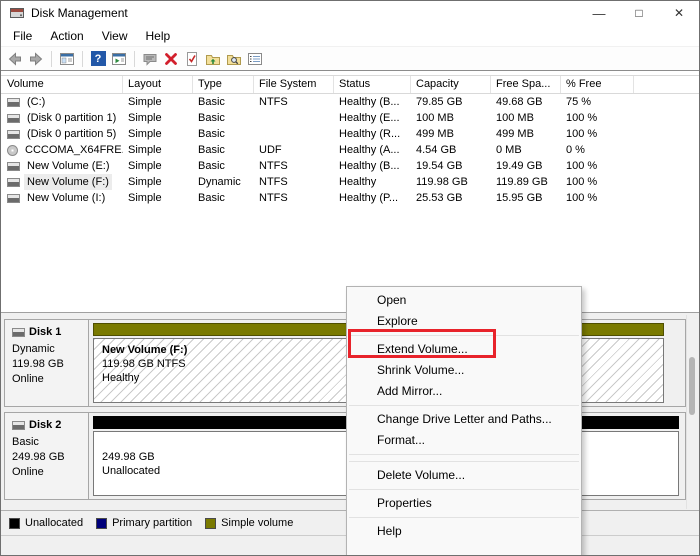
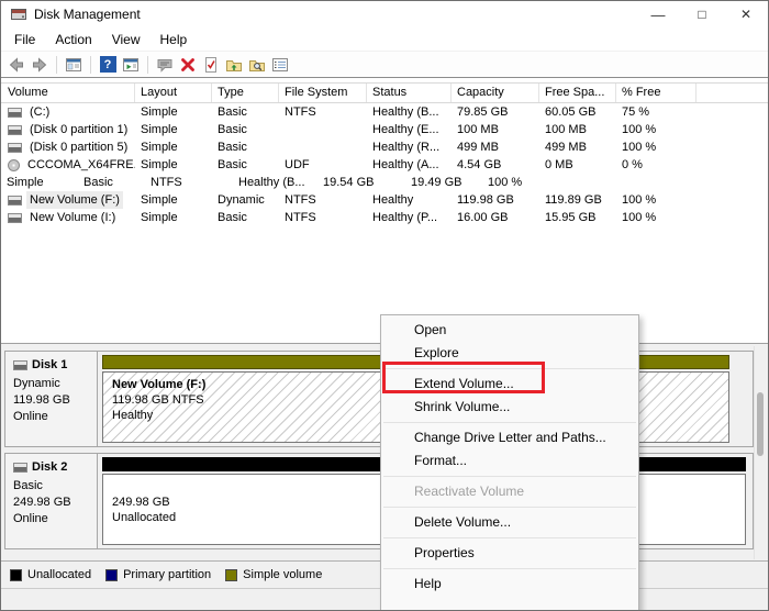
  Disk Management
  —
  □
  ✕
  File
  Action
  View
  Help
  ?
  Volume
  Layout
  Type
  File System
  Status
  Capacity
  Free Spa...
  % Free
  (C:)
  Simple
  Basic
  NTFS
  Healthy (B...
  79.85 GB
- 49.68 GB
+ 60.05 GB
  75 %
  (Disk 0 partition 1)
  Simple
  Basic
  Healthy (E...
  100 MB
  100 MB
  100 %
  (Disk 0 partition 5)
  Simple
  Basic
  Healthy (R...
  499 MB
  499 MB
  100 %
  CCCOMA_X64FRE
  Simple
  Basic
  UDF
  Healthy (A...
  4.54 GB
  0 MB
  0 %
- New Volume (E:)
  Simple
  Basic
  NTFS
  Healthy (B...
  19.54 GB
  19.49 GB
  100 %
  New Volume (F:)
  Simple
  Dynamic
  NTFS
  Healthy
  119.98 GB
  119.89 GB
  100 %
  New Volume (I:)
  Simple
  Basic
  NTFS
  Healthy (P...
- 25.53 GB
+ 16.00 GB
  15.95 GB
  100 %
  Disk 1
  Dynamic
  119.98 GB
  Online
  New Volume (F:)
  119.98 GB NTFS
  Healthy
  Disk 2
  Basic
  249.98 GB
  Online
  249.98 GB
  Unallocated
  Unallocated
  Primary partition
  Simple volume
  Open
  Explore
  Extend Volume...
  Shrink Volume...
- Add Mirror...
  Change Drive Letter and Paths...
  Format...
+ Reactivate Volume
  Delete Volume...
  Properties
  Help
